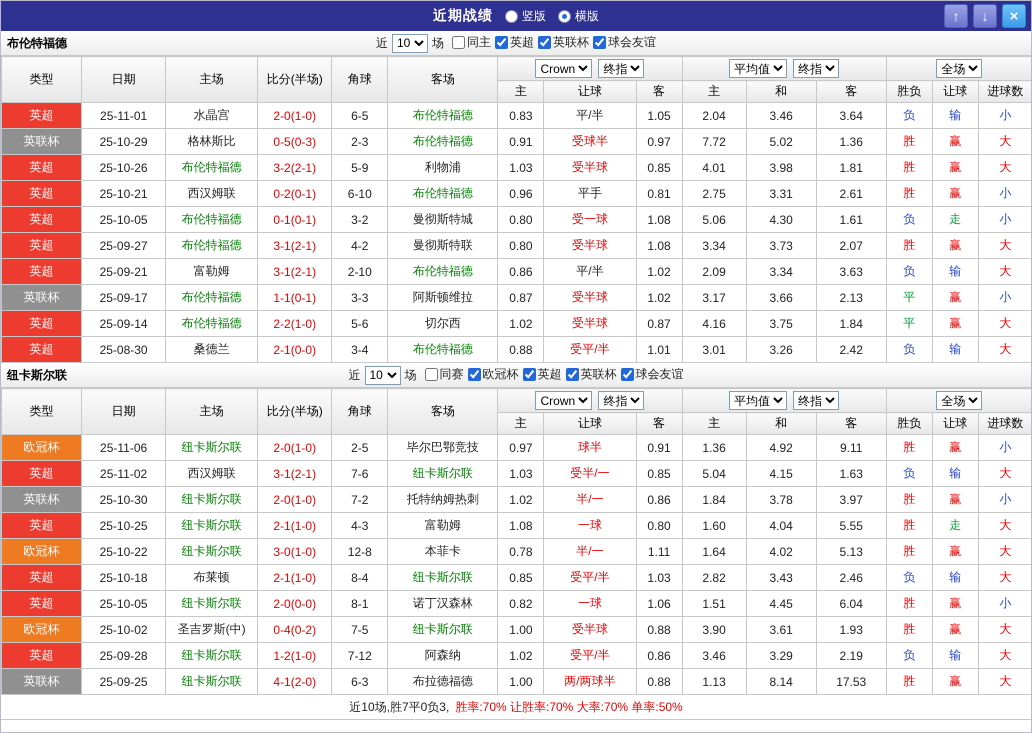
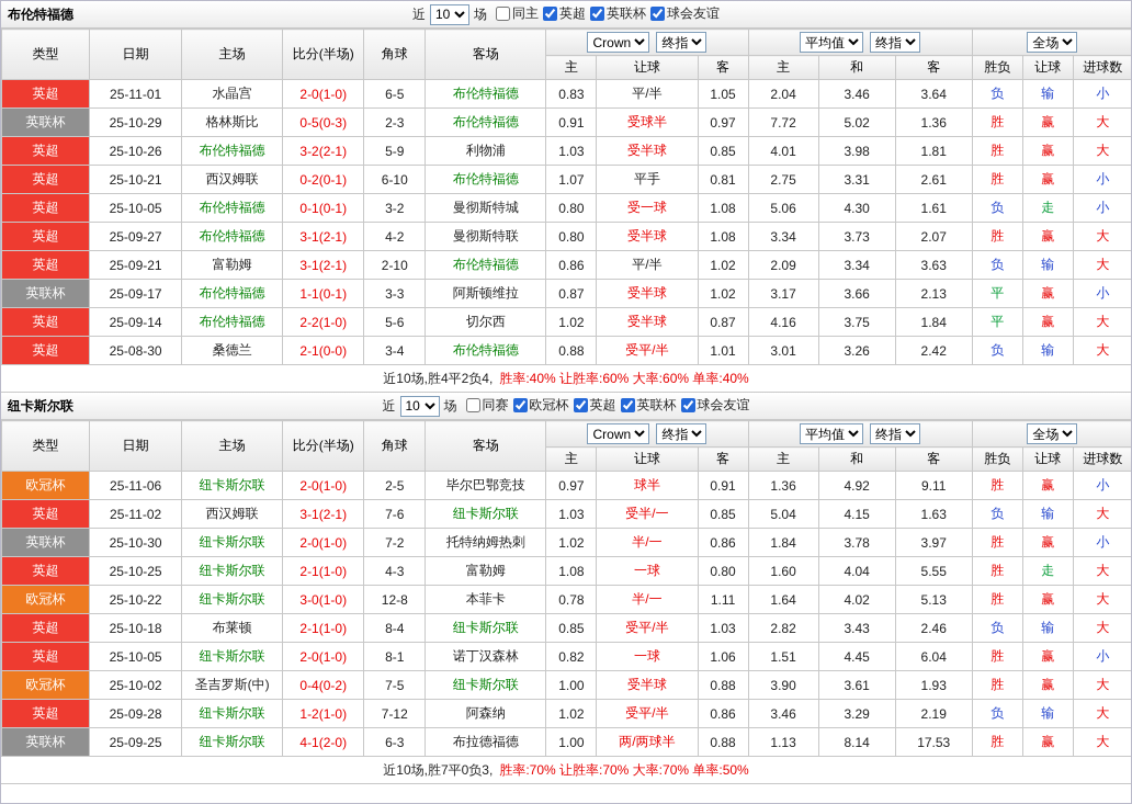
- 近期战绩
- 竖版
- 横版
- ↑
- ↓
- ×
  布伦特福德
  近
  10
  场
  同主
  英超
  英联杯
  球会友谊
  类型	日期	主场	比分(半场)	角球	客场	Crown 终指	平均值 终指	全场
  主	让球	客	主	和	客	胜负	让球	进球数
  英超	25-11-01	水晶宫	2-0(1-0)	6-5	布伦特福德	0.83	平/半	1.05	2.04	3.46	3.64	负	输	小
  英联杯	25-10-29	格林斯比	0-5(0-3)	2-3	布伦特福德	0.91	受球半	0.97	7.72	5.02	1.36	胜	赢	大
  英超	25-10-26	布伦特福德	3-2(2-1)	5-9	利物浦	1.03	受半球	0.85	4.01	3.98	1.81	胜	赢	大
- 英超	25-10-21	西汉姆联	0-2(0-1)	6-10	布伦特福德	0.96	平手	0.81	2.75	3.31	2.61	胜	赢	小
+ 英超	25-10-21	西汉姆联	0-2(0-1)	6-10	布伦特福德	1.07	平手	0.81	2.75	3.31	2.61	胜	赢	小
  英超	25-10-05	布伦特福德	0-1(0-1)	3-2	曼彻斯特城	0.80	受一球	1.08	5.06	4.30	1.61	负	走	小
  英超	25-09-27	布伦特福德	3-1(2-1)	4-2	曼彻斯特联	0.80	受半球	1.08	3.34	3.73	2.07	胜	赢	大
  英超	25-09-21	富勒姆	3-1(2-1)	2-10	布伦特福德	0.86	平/半	1.02	2.09	3.34	3.63	负	输	大
  英联杯	25-09-17	布伦特福德	1-1(0-1)	3-3	阿斯顿维拉	0.87	受半球	1.02	3.17	3.66	2.13	平	赢	小
  英超	25-09-14	布伦特福德	2-2(1-0)	5-6	切尔西	1.02	受半球	0.87	4.16	3.75	1.84	平	赢	大
  英超	25-08-30	桑德兰	2-1(0-0)	3-4	布伦特福德	0.88	受平/半	1.01	3.01	3.26	2.42	负	输	大
+ 近10场,胜4平2负4,
+ 胜率:40% 让胜率:60% 大率:60% 单率:40%
  纽卡斯尔联
  近
  10
  场
  同赛
  欧冠杯
  英超
  英联杯
  球会友谊
  类型	日期	主场	比分(半场)	角球	客场	Crown 终指	平均值 终指	全场
  主	让球	客	主	和	客	胜负	让球	进球数
  欧冠杯	25-11-06	纽卡斯尔联	2-0(1-0)	2-5	毕尔巴鄂竞技	0.97	球半	0.91	1.36	4.92	9.11	胜	赢	小
  英超	25-11-02	西汉姆联	3-1(2-1)	7-6	纽卡斯尔联	1.03	受半/一	0.85	5.04	4.15	1.63	负	输	大
  英联杯	25-10-30	纽卡斯尔联	2-0(1-0)	7-2	托特纳姆热刺	1.02	半/一	0.86	1.84	3.78	3.97	胜	赢	小
  英超	25-10-25	纽卡斯尔联	2-1(1-0)	4-3	富勒姆	1.08	一球	0.80	1.60	4.04	5.55	胜	走	大
  欧冠杯	25-10-22	纽卡斯尔联	3-0(1-0)	12-8	本菲卡	0.78	半/一	1.11	1.64	4.02	5.13	胜	赢	大
  英超	25-10-18	布莱顿	2-1(1-0)	8-4	纽卡斯尔联	0.85	受平/半	1.03	2.82	3.43	2.46	负	输	大
- 英超	25-10-05	纽卡斯尔联	2-0(0-0)	8-1	诺丁汉森林	0.82	一球	1.06	1.51	4.45	6.04	胜	赢	小
+ 英超	25-10-05	纽卡斯尔联	2-0(1-0)	8-1	诺丁汉森林	0.82	一球	1.06	1.51	4.45	6.04	胜	赢	小
  欧冠杯	25-10-02	圣吉罗斯(中)	0-4(0-2)	7-5	纽卡斯尔联	1.00	受半球	0.88	3.90	3.61	1.93	胜	赢	大
  英超	25-09-28	纽卡斯尔联	1-2(1-0)	7-12	阿森纳	1.02	受平/半	0.86	3.46	3.29	2.19	负	输	大
  英联杯	25-09-25	纽卡斯尔联	4-1(2-0)	6-3	布拉德福德	1.00	两/两球半	0.88	1.13	8.14	17.53	胜	赢	大
  近10场,胜7平0负3,
  胜率:70% 让胜率:70% 大率:70% 单率:50%
